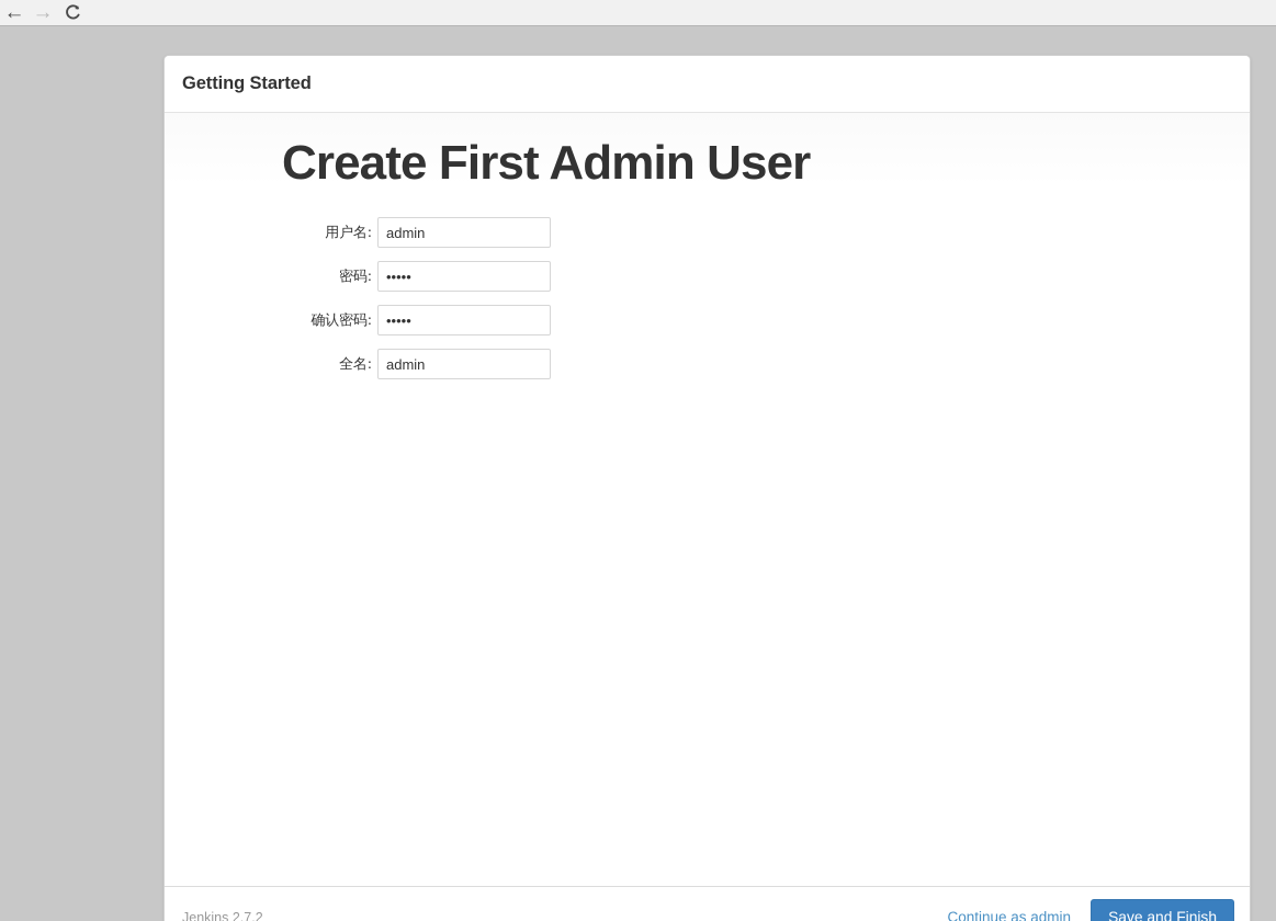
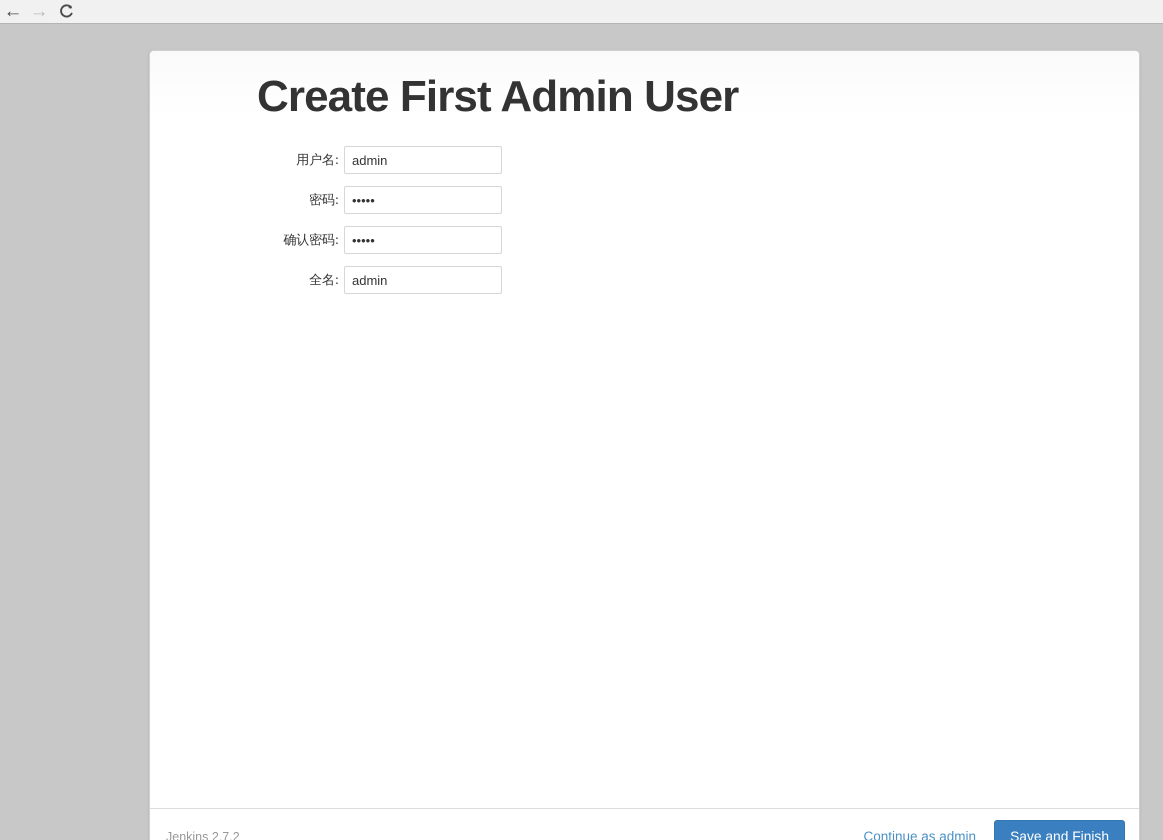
  ←
  →
- Getting Started
  Create First Admin User
  用户名:
  admin
  密码:
  •••••
  确认密码:
  •••••
  全名:
  admin
  Jenkins 2.7.2
  Continue as admin
  Save and Finish
